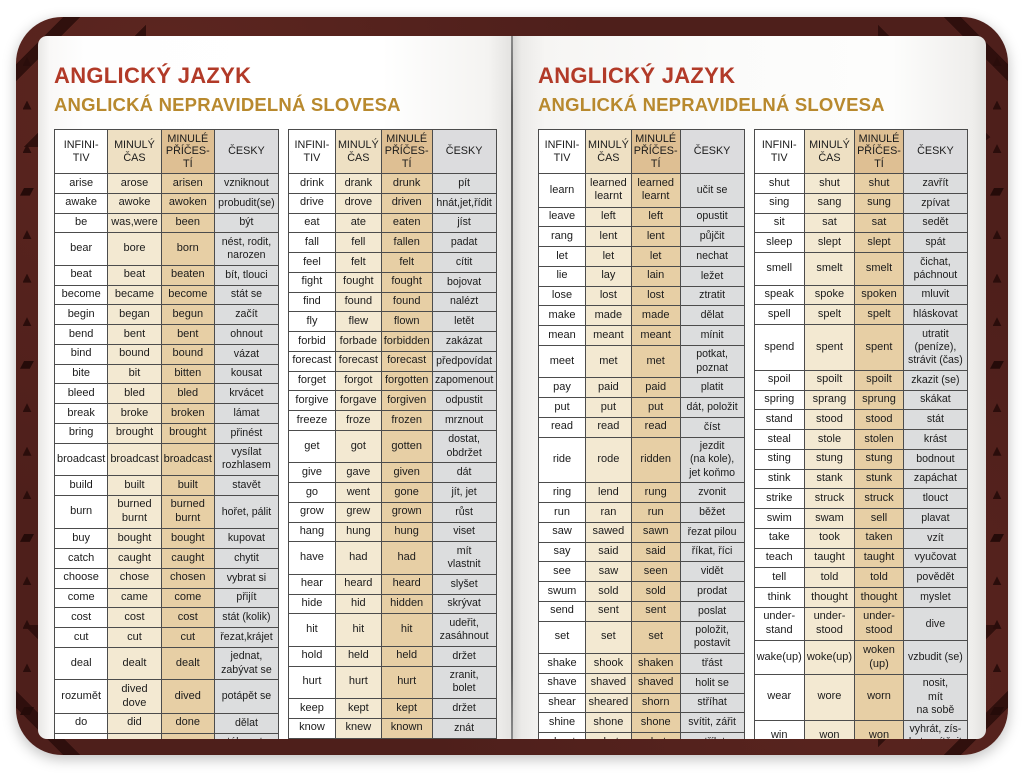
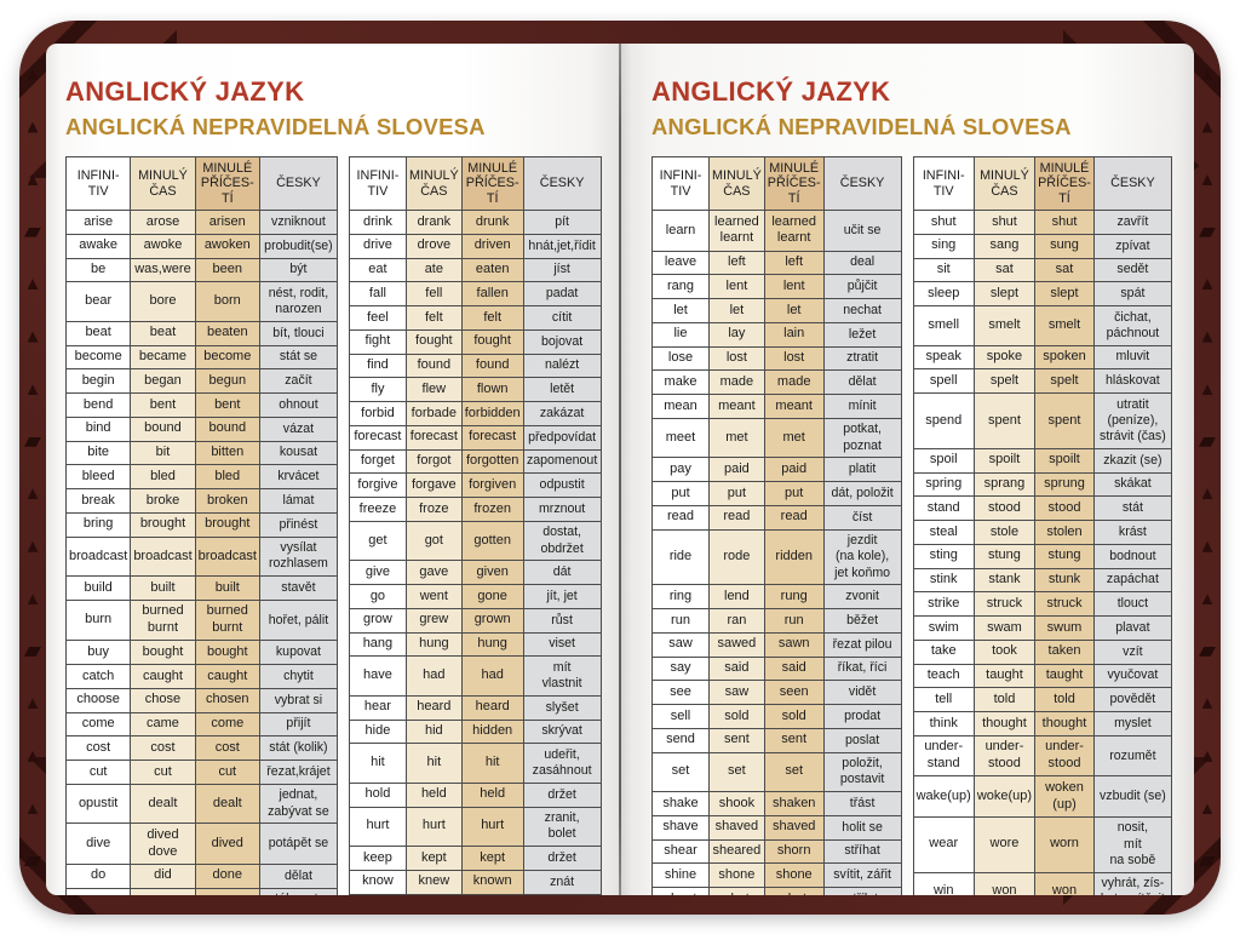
  ANGLICKÝ JAZYK
  ANGLICKÁ NEPRAVIDELNÁ SLOVESA
  INFINI- TIV	MINULÝ ČAS	MINULÉ PŘÍČES- TÍ	ČESKY
  arise	arose	arisen	vzniknout
  awake	awoke	awoken	probudit(se)
  be	was,were	been	být
  bear	bore	born	nést, rodit, narozen
  beat	beat	beaten	bít, tlouci
  become	became	become	stát se
  begin	began	begun	začít
  bend	bent	bent	ohnout
  bind	bound	bound	vázat
  bite	bit	bitten	kousat
  bleed	bled	bled	krvácet
  break	broke	broken	lámat
  bring	brought	brought	přinést
  broadcast	broadcast	broadcast	vysílat rozhlasem
  build	built	built	stavět
  burn	burned burnt	burned burnt	hořet, pálit
  buy	bought	bought	kupovat
  catch	caught	caught	chytit
  choose	chose	chosen	vybrat si
  come	came	come	přijít
  cost	cost	cost	stát (kolik)
  cut	cut	cut	řezat,krájet
- deal	dealt	dealt	jednat, zabývat se
+ opustit	dealt	dealt	jednat, zabývat se
- rozumět	dived dove	dived	potápět se
+ dive	dived dove	dived	potápět se
  do	did	done	dělat
  INFINI- TIV	MINULÝ ČAS	MINULÉ PŘÍČES- TÍ	ČESKY
  drink	drank	drunk	pít
  drive	drove	driven	hnát,jet,řídit
  eat	ate	eaten	jíst
  fall	fell	fallen	padat
  feel	felt	felt	cítit
  fight	fought	fought	bojovat
  find	found	found	nalézt
  fly	flew	flown	letět
  forbid	forbade	forbidden	zakázat
  forecast	forecast	forecast	předpovídat
  forget	forgot	forgotten	zapomenout
  forgive	forgave	forgiven	odpustit
  freeze	froze	frozen	mrznout
  get	got	gotten	dostat, obdržet
  give	gave	given	dát
  go	went	gone	jít, jet
  grow	grew	grown	růst
  hang	hung	hung	viset
  have	had	had	mít vlastnit
  hear	heard	heard	slyšet
  hide	hid	hidden	skrývat
  hit	hit	hit	udeřit, zasáhnout
  hold	held	held	držet
  hurt	hurt	hurt	zranit, bolet
  keep	kept	kept	držet
  know	knew	known	znát
  ANGLICKÝ JAZYK
  ANGLICKÁ NEPRAVIDELNÁ SLOVESA
  INFINI- TIV	MINULÝ ČAS	MINULÉ PŘÍČES- TÍ	ČESKY
  learn	learned learnt	learned learnt	učit se
- leave	left	left	opustit
+ leave	left	left	deal
  rang	lent	lent	půjčit
  let	let	let	nechat
  lie	lay	lain	ležet
  lose	lost	lost	ztratit
  make	made	made	dělat
  mean	meant	meant	mínit
  meet	met	met	potkat, poznat
  pay	paid	paid	platit
  put	put	put	dát, položit
  read	read	read	číst
  ride	rode	ridden	jezdit (na kole), jet koňmo
  ring	lend	rung	zvonit
  run	ran	run	běžet
  saw	sawed	sawn	řezat pilou
  say	said	said	říkat, říci
  see	saw	seen	vidět
- swum	sold	sold	prodat
+ sell	sold	sold	prodat
  send	sent	sent	poslat
  set	set	set	položit, postavit
  shake	shook	shaken	třást
  shave	shaved	shaved	holit se
  shear	sheared	shorn	stříhat
  shine	shone	shone	svítit, zářit
  INFINI- TIV	MINULÝ ČAS	MINULÉ PŘÍČES- TÍ	ČESKY
  shut	shut	shut	zavřít
  sing	sang	sung	zpívat
  sit	sat	sat	sedět
  sleep	slept	slept	spát
  smell	smelt	smelt	čichat, páchnout
  speak	spoke	spoken	mluvit
  spell	spelt	spelt	hláskovat
  spend	spent	spent	utratit (peníze), strávit (čas)
  spoil	spoilt	spoilt	zkazit (se)
  spring	sprang	sprung	skákat
  stand	stood	stood	stát
  steal	stole	stolen	krást
  sting	stung	stung	bodnout
  stink	stank	stunk	zapáchat
  strike	struck	struck	tlouct
- swim	swam	sell	plavat
+ swim	swam	swum	plavat
  take	took	taken	vzít
  teach	taught	taught	vyučovat
  tell	told	told	povědět
  think	thought	thought	myslet
- under- stand	under- stood	under- stood	dive
+ under- stand	under- stood	under- stood	rozumět
  wake(up)	woke(up)	woken (up)	vzbudit (se)
  wear	wore	worn	nosit, mít na sobě
